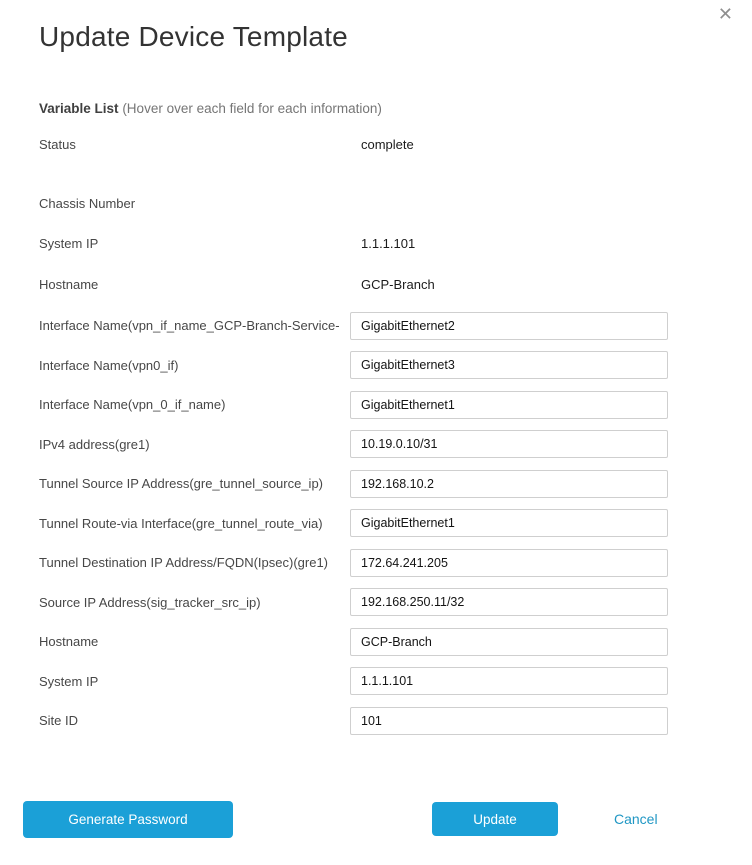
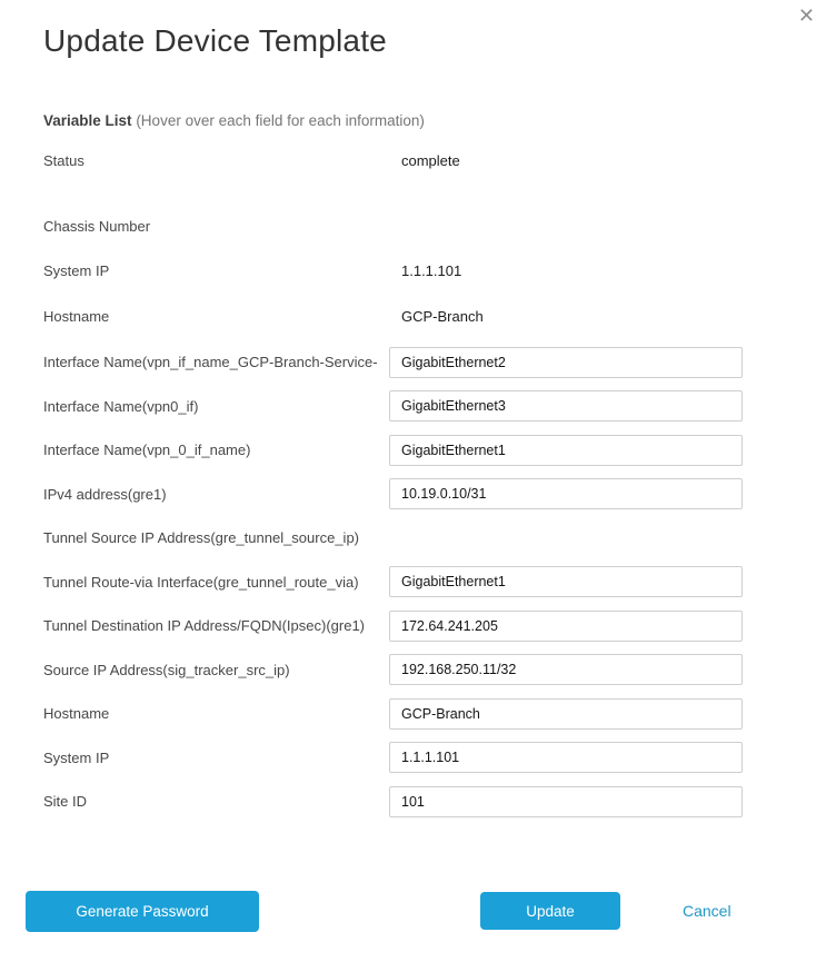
  ✕
  Update Device Template
  Variable List (Hover over each field for each information)
  Status
  complete
  Chassis Number
  System IP
  1.1.1.101
  Hostname
  GCP-Branch
  Interface Name(vpn_if_name_GCP-Branch-Service-
  GigabitEthernet2
  Interface Name(vpn0_if)
  GigabitEthernet3
  Interface Name(vpn_0_if_name)
  GigabitEthernet1
  IPv4 address(gre1)
  10.19.0.10/31
  Tunnel Source IP Address(gre_tunnel_source_ip)
- 192.168.10.2
  Tunnel Route-via Interface(gre_tunnel_route_via)
  GigabitEthernet1
  Tunnel Destination IP Address/FQDN(Ipsec)(gre1)
  172.64.241.205
  Source IP Address(sig_tracker_src_ip)
  192.168.250.11/32
  Hostname
  GCP-Branch
  System IP
  1.1.1.101
  Site ID
  101
  Generate Password
  Update
  Cancel
